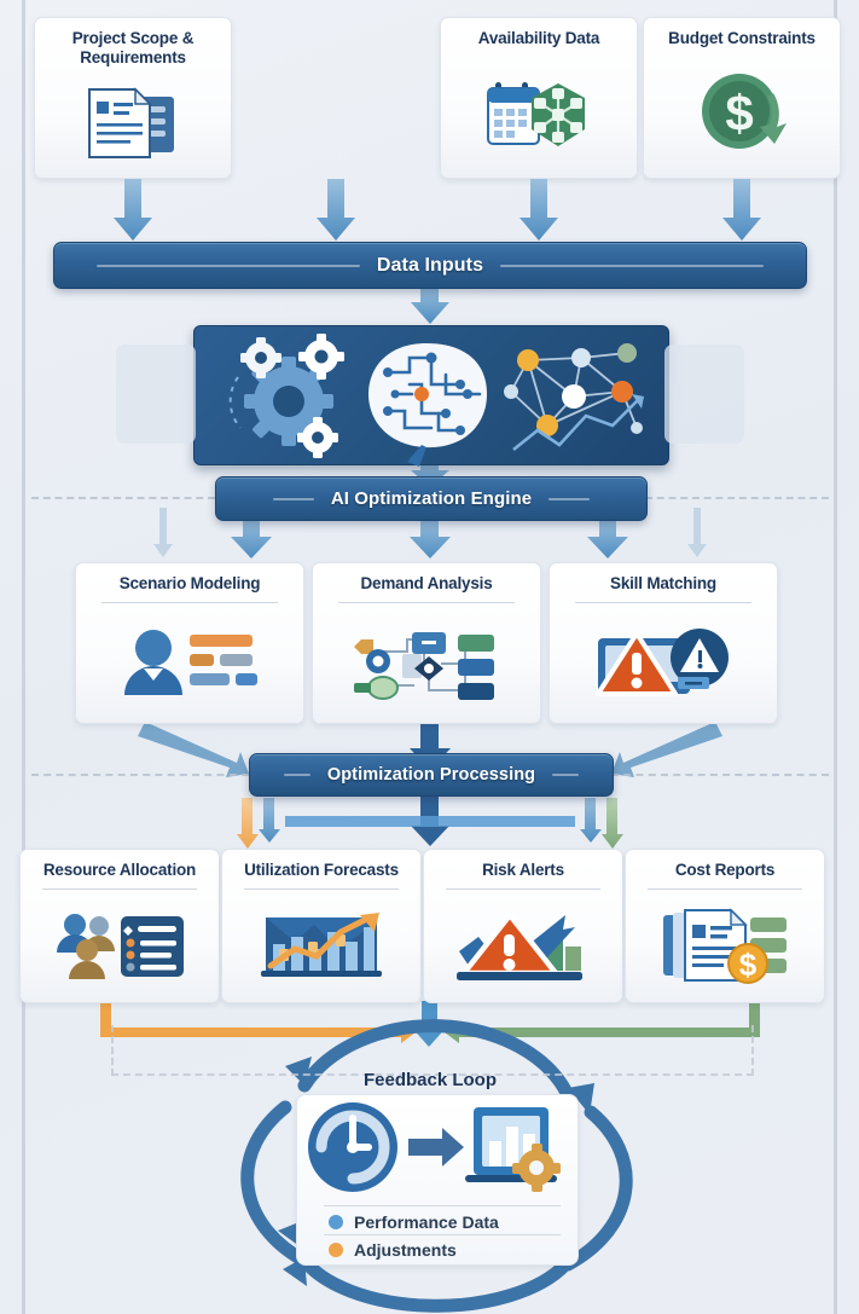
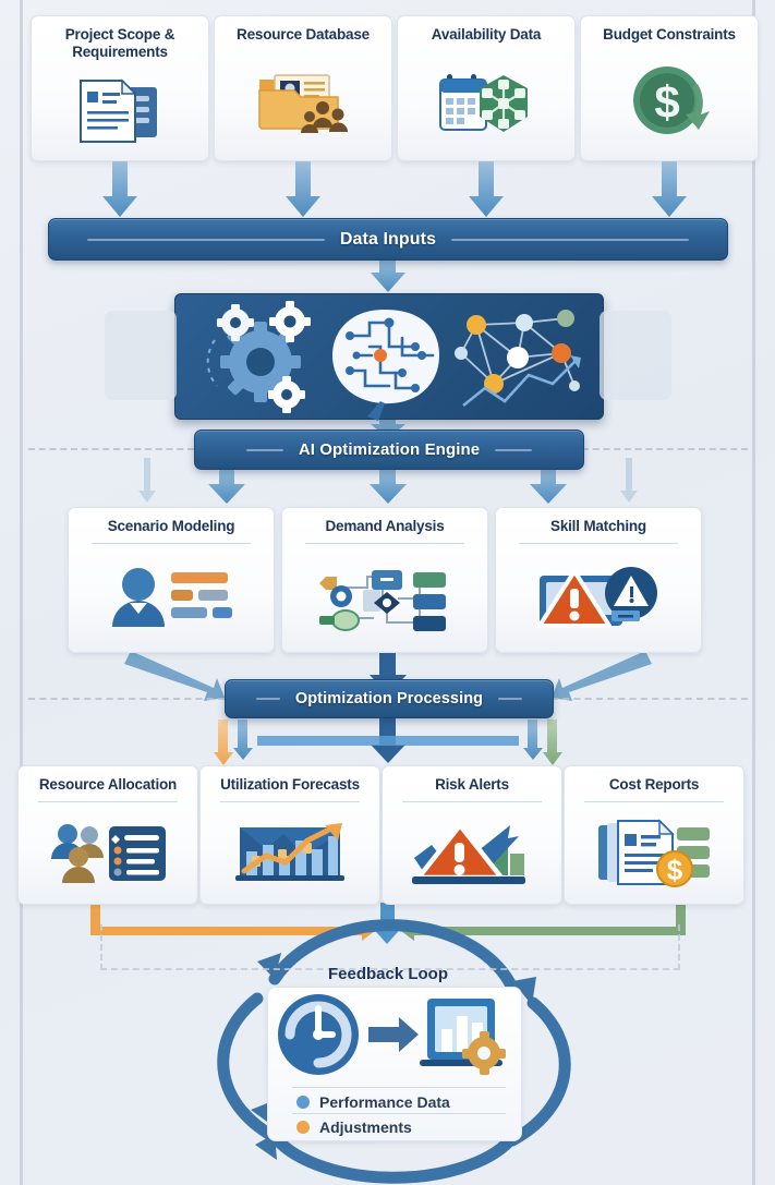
  Project Scope & Requirements
+ Resource Database
  Availability Data
  Budget Constraints
  $
  Data Inputs
  AI Optimization Engine
  Scenario Modeling
  Demand Analysis
  Skill Matching
  Optimization Processing
  Resource Allocation
  Utilization Forecasts
  Risk Alerts
  Cost Reports
  $
  Feedback Loop
  Performance Data
  Adjustments
